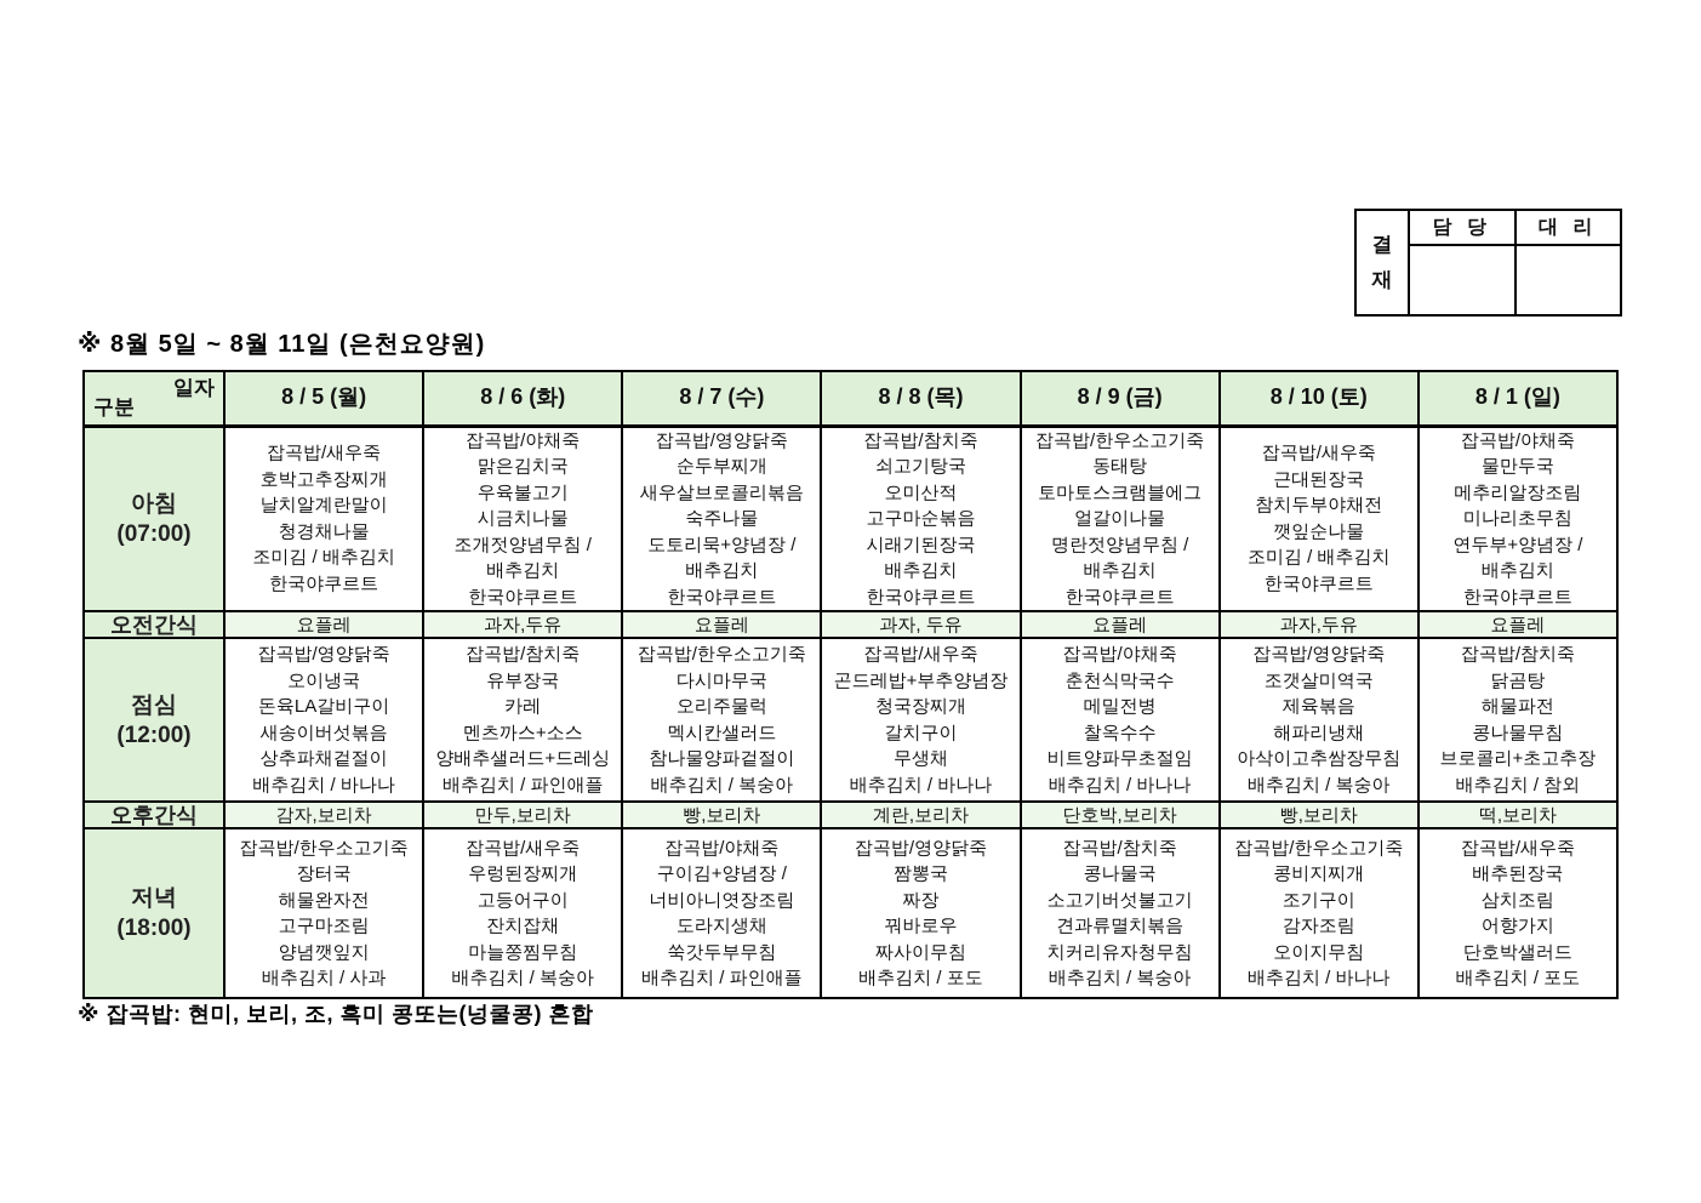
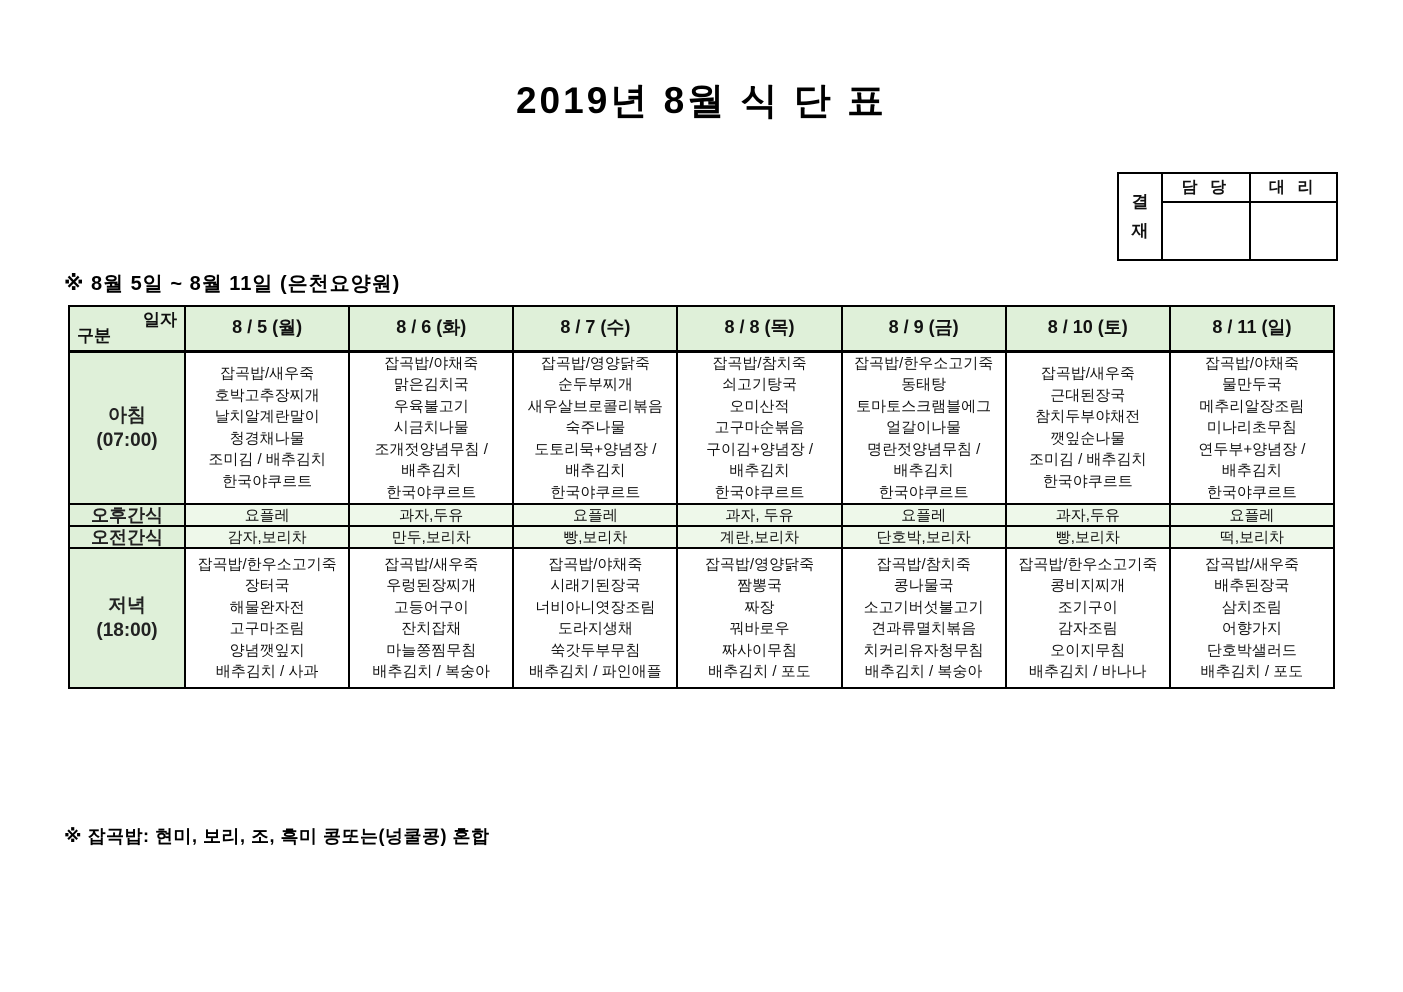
+ 2019년 8월 식 단 표
  결재
  담 당
  대 리
  ※ 8월 5일 ~ 8월 11일 (은천요양원)
- 일자구분	8 / 5 (월)	8 / 6 (화)	8 / 7 (수)	8 / 8 (목)	8 / 9 (금)	8 / 10 (토)	8 / 1 (일)
+ 일자구분	8 / 5 (월)	8 / 6 (화)	8 / 7 (수)	8 / 8 (목)	8 / 9 (금)	8 / 10 (토)	8 / 11 (일)
- 아침(07:00)	잡곡밥/새우죽호박고추장찌개날치알계란말이청경채나물조미김 / 배추김치한국야쿠르트	잡곡밥/야채죽맑은김치국우육불고기시금치나물조개젓양념무침 /배추김치한국야쿠르트	잡곡밥/영양닭죽순두부찌개새우살브로콜리볶음숙주나물도토리묵+양념장 /배추김치한국야쿠르트	잡곡밥/참치죽쇠고기탕국오미산적고구마순볶음시래기된장국배추김치한국야쿠르트	잡곡밥/한우소고기죽동태탕토마토스크램블에그얼갈이나물명란젓양념무침 /배추김치한국야쿠르트	잡곡밥/새우죽근대된장국참치두부야채전깻잎순나물조미김 / 배추김치한국야쿠르트	잡곡밥/야채죽물만두국메추리알장조림미나리초무침연두부+양념장 /배추김치한국야쿠르트
+ 아침(07:00)	잡곡밥/새우죽호박고추장찌개날치알계란말이청경채나물조미김 / 배추김치한국야쿠르트	잡곡밥/야채죽맑은김치국우육불고기시금치나물조개젓양념무침 /배추김치한국야쿠르트	잡곡밥/영양닭죽순두부찌개새우살브로콜리볶음숙주나물도토리묵+양념장 /배추김치한국야쿠르트	잡곡밥/참치죽쇠고기탕국오미산적고구마순볶음구이김+양념장 /배추김치한국야쿠르트	잡곡밥/한우소고기죽동태탕토마토스크램블에그얼갈이나물명란젓양념무침 /배추김치한국야쿠르트	잡곡밥/새우죽근대된장국참치두부야채전깻잎순나물조미김 / 배추김치한국야쿠르트	잡곡밥/야채죽물만두국메추리알장조림미나리초무침연두부+양념장 /배추김치한국야쿠르트
- 오전간식	요플레	과자,두유	요플레	과자, 두유	요플레	과자,두유	요플레
+ 오후간식	요플레	과자,두유	요플레	과자, 두유	요플레	과자,두유	요플레
- 점심(12:00)	잡곡밥/영양닭죽오이냉국돈육LA갈비구이새송이버섯볶음상추파채겉절이배추김치 / 바나나	잡곡밥/참치죽유부장국카레멘츠까스+소스양배추샐러드+드레싱배추김치 / 파인애플	잡곡밥/한우소고기죽다시마무국오리주물럭멕시칸샐러드참나물양파겉절이배추김치 / 복숭아	잡곡밥/새우죽곤드레밥+부추양념장청국장찌개갈치구이무생채배추김치 / 바나나	잡곡밥/야채죽춘천식막국수메밀전병찰옥수수비트양파무초절임배추김치 / 바나나	잡곡밥/영양닭죽조갯살미역국제육볶음해파리냉채아삭이고추쌈장무침배추김치 / 복숭아	잡곡밥/참치죽닭곰탕해물파전콩나물무침브로콜리+초고추장배추김치 / 참외
- 오후간식	감자,보리차	만두,보리차	빵,보리차	계란,보리차	단호박,보리차	빵,보리차	떡,보리차
+ 오전간식	감자,보리차	만두,보리차	빵,보리차	계란,보리차	단호박,보리차	빵,보리차	떡,보리차
- 저녁(18:00)	잡곡밥/한우소고기죽장터국해물완자전고구마조림양념깻잎지배추김치 / 사과	잡곡밥/새우죽우렁된장찌개고등어구이잔치잡채마늘쫑찜무침배추김치 / 복숭아	잡곡밥/야채죽구이김+양념장 /너비아니엿장조림도라지생채쑥갓두부무침배추김치 / 파인애플	잡곡밥/영양닭죽짬뽕국짜장꿔바로우짜사이무침배추김치 / 포도	잡곡밥/참치죽콩나물국소고기버섯불고기견과류멸치볶음치커리유자청무침배추김치 / 복숭아	잡곡밥/한우소고기죽콩비지찌개조기구이감자조림오이지무침배추김치 / 바나나	잡곡밥/새우죽배추된장국삼치조림어향가지단호박샐러드배추김치 / 포도
+ 저녁(18:00)	잡곡밥/한우소고기죽장터국해물완자전고구마조림양념깻잎지배추김치 / 사과	잡곡밥/새우죽우렁된장찌개고등어구이잔치잡채마늘쫑찜무침배추김치 / 복숭아	잡곡밥/야채죽시래기된장국너비아니엿장조림도라지생채쑥갓두부무침배추김치 / 파인애플	잡곡밥/영양닭죽짬뽕국짜장꿔바로우짜사이무침배추김치 / 포도	잡곡밥/참치죽콩나물국소고기버섯불고기견과류멸치볶음치커리유자청무침배추김치 / 복숭아	잡곡밥/한우소고기죽콩비지찌개조기구이감자조림오이지무침배추김치 / 바나나	잡곡밥/새우죽배추된장국삼치조림어향가지단호박샐러드배추김치 / 포도
  ※ 잡곡밥: 현미, 보리, 조, 흑미 콩또는(넝쿨콩) 혼합
